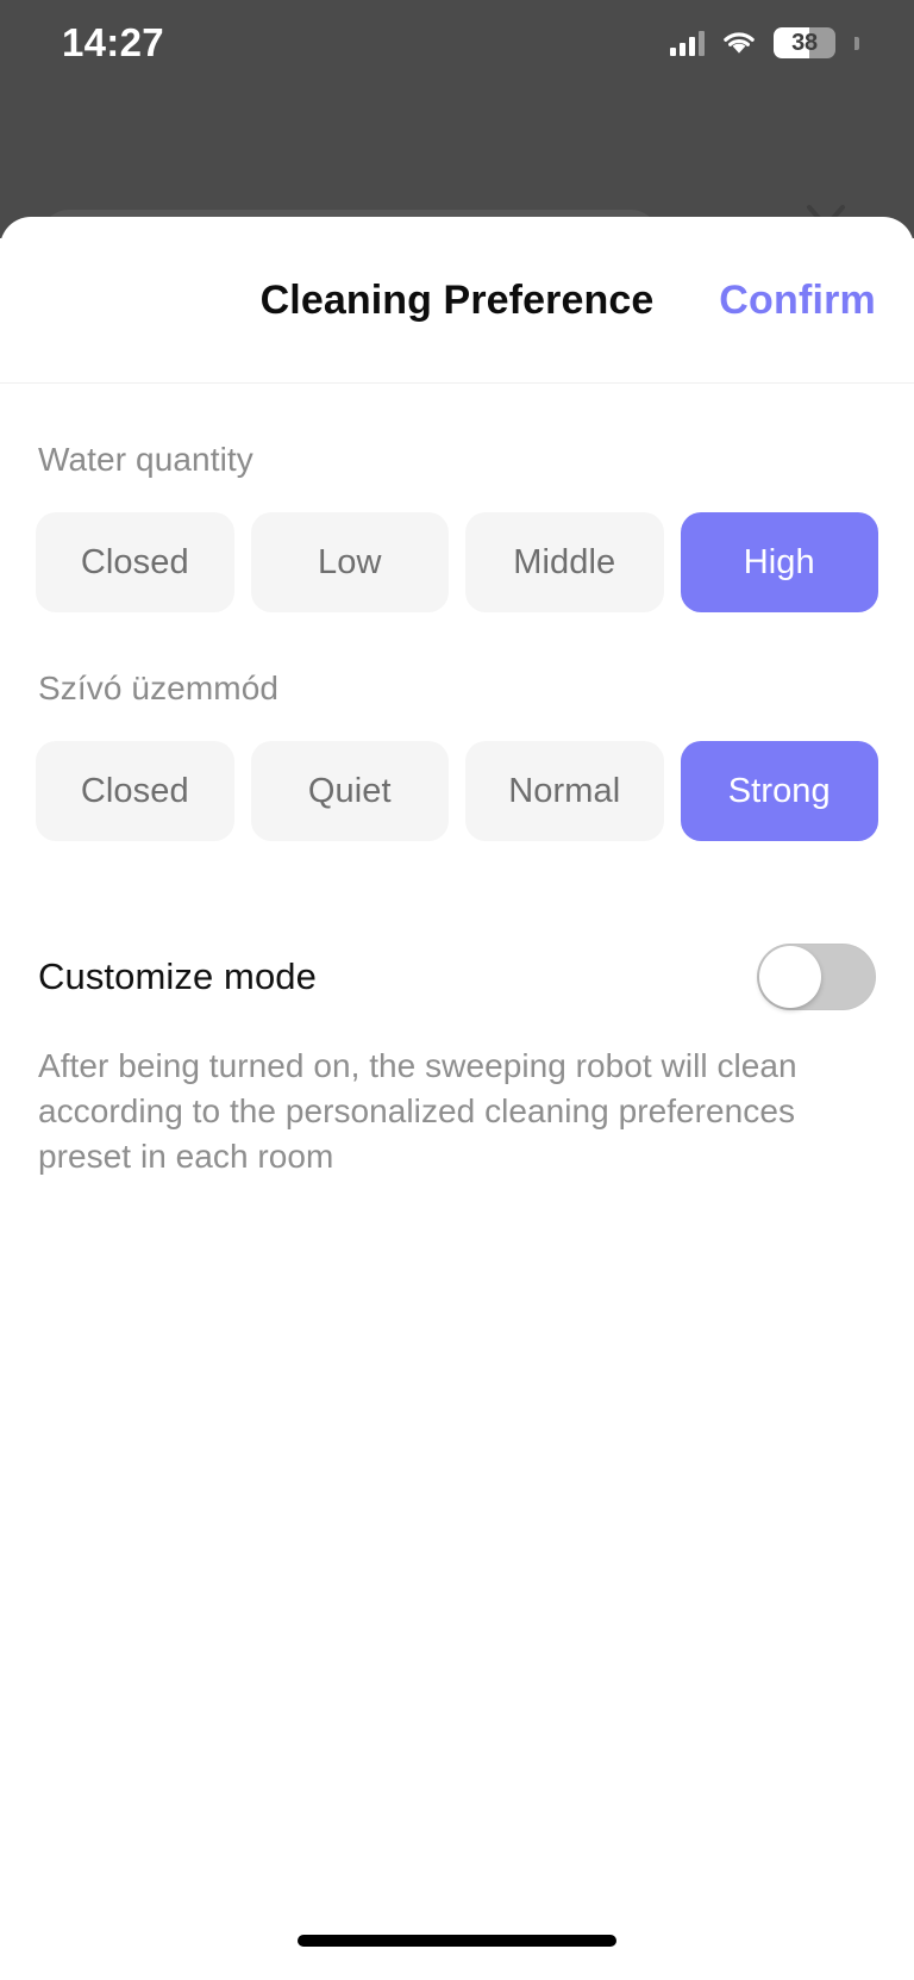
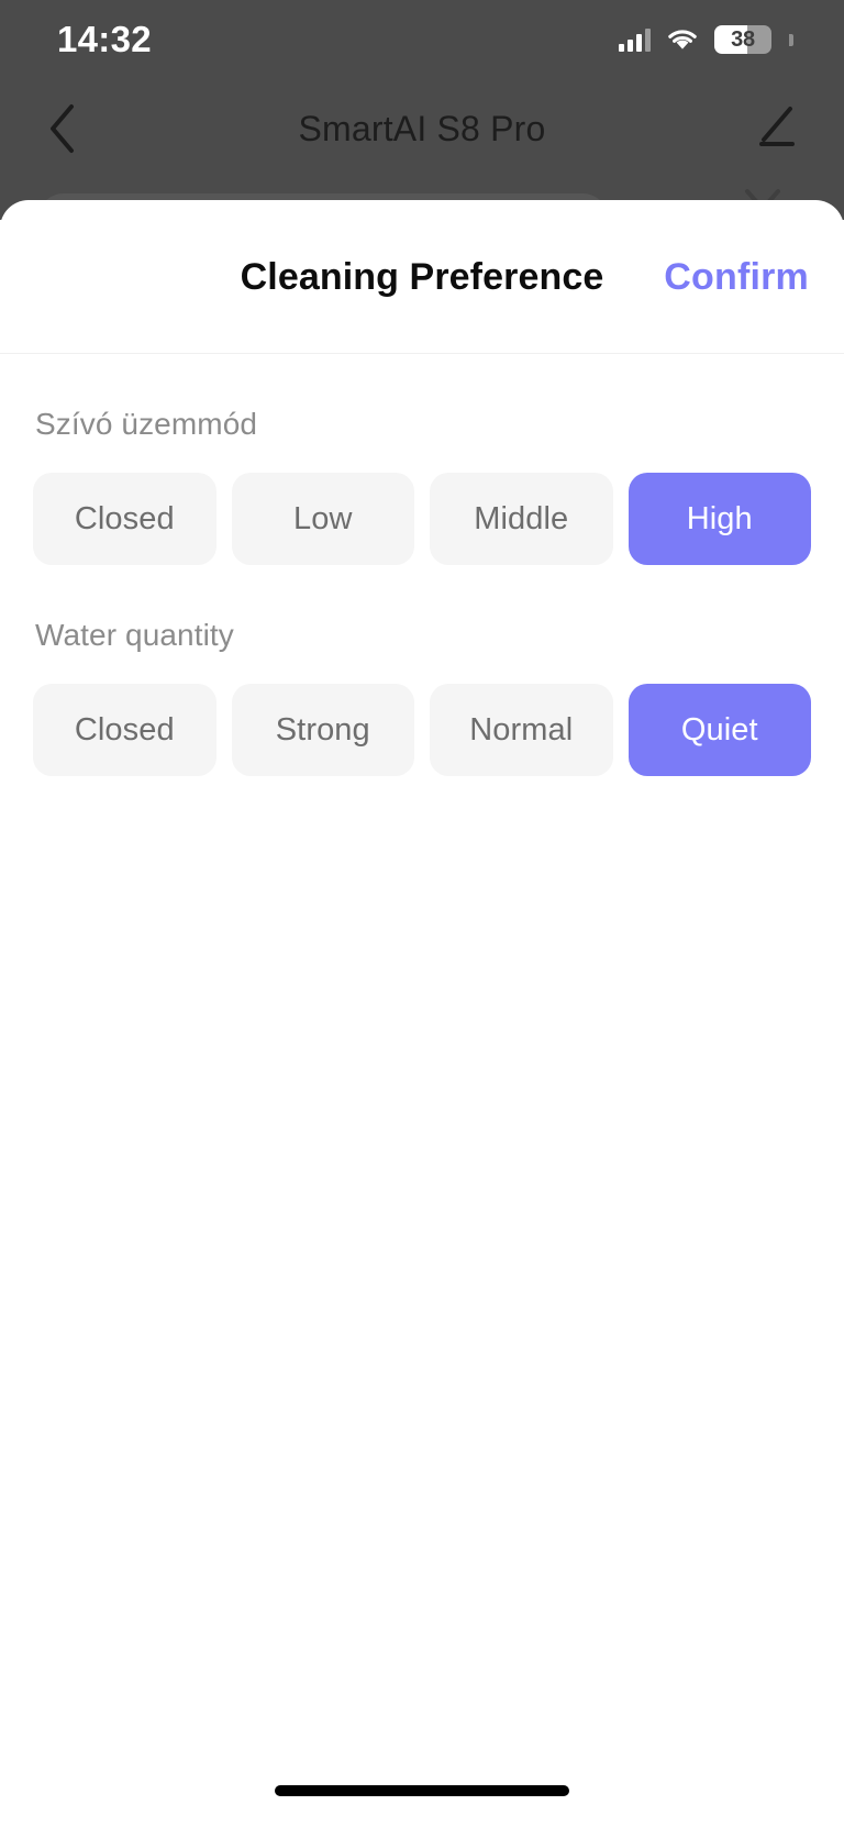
- 14:27
+ 14:32
  38
+ SmartAI S8 Pro
  Cleaning Preference
  Confirm
- Water quantity
+ Szívó üzemmód
  Closed
  Low
  Middle
  High
- Szívó üzemmód
+ Water quantity
  Closed
- Quiet
+ Strong
  Normal
- Strong
+ Quiet
- Customize mode
- After being turned on, the sweeping robot will clean according to the personalized cleaning preferences preset in each room
